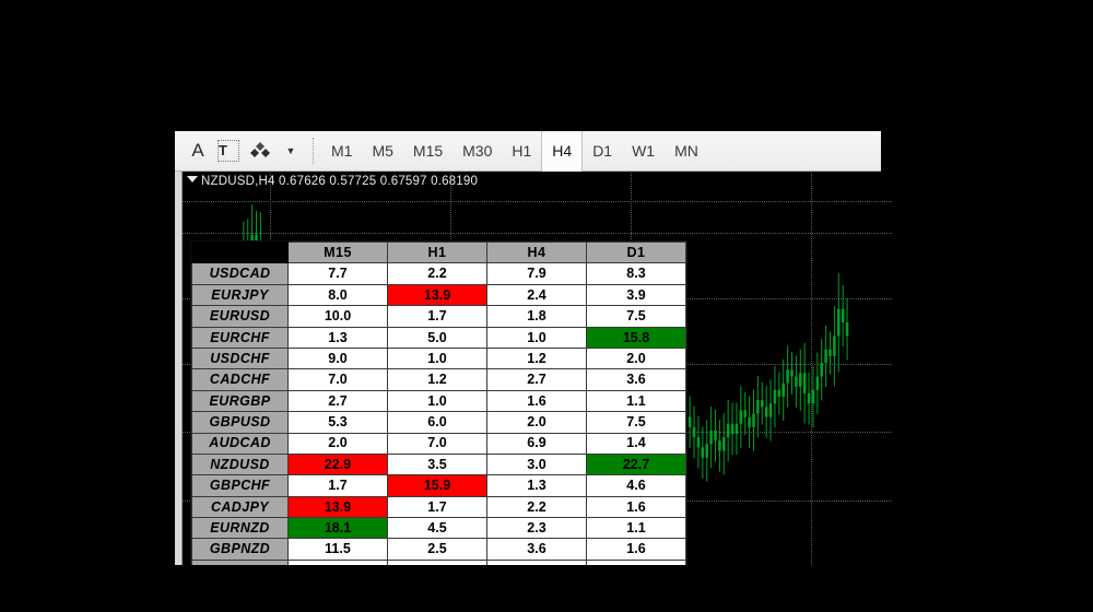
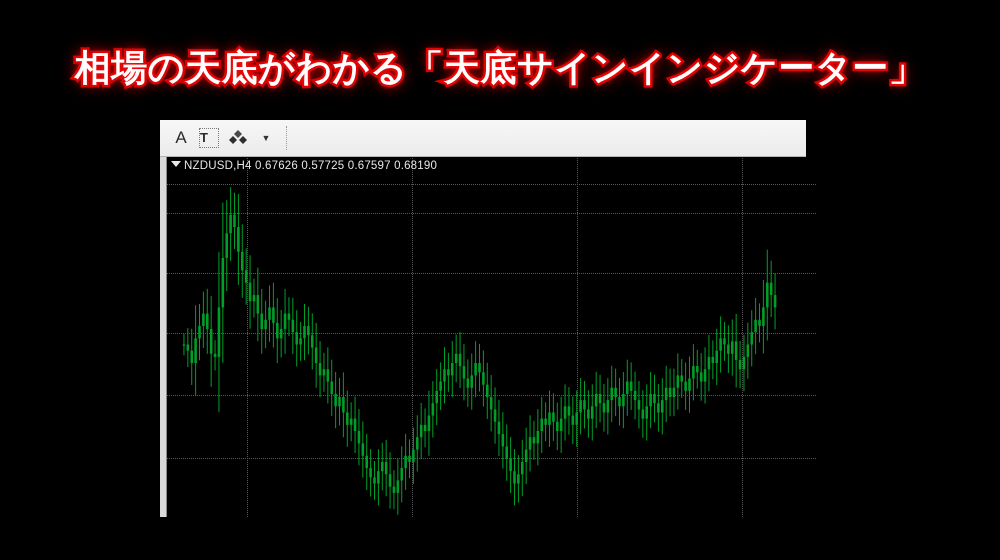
+ 相場の天底がわかる「天底サインインジケーター」
  A
  T
  ▼
- M1
- M5
- M15
- M30
- H1
- H4
- D1
- W1
- MN
  NZDUSD,H4 0.67626 0.57725 0.67597 0.68190
- 	M15	H1	H4	D1
- USDCAD	7.7	2.2	7.9	8.3
- EURJPY	8.0	13.9	2.4	3.9
- EURUSD	10.0	1.7	1.8	7.5
- EURCHF	1.3	5.0	1.0	15.8
- USDCHF	9.0	1.0	1.2	2.0
- CADCHF	7.0	1.2	2.7	3.6
- EURGBP	2.7	1.0	1.6	1.1
- GBPUSD	5.3	6.0	2.0	7.5
- AUDCAD	2.0	7.0	6.9	1.4
- NZDUSD	22.9	3.5	3.0	22.7
- GBPCHF	1.7	15.9	1.3	4.6
- CADJPY	13.9	1.7	2.2	1.6
- EURNZD	18.1	4.5	2.3	1.1
- GBPNZD	11.5	2.5	3.6	1.6
